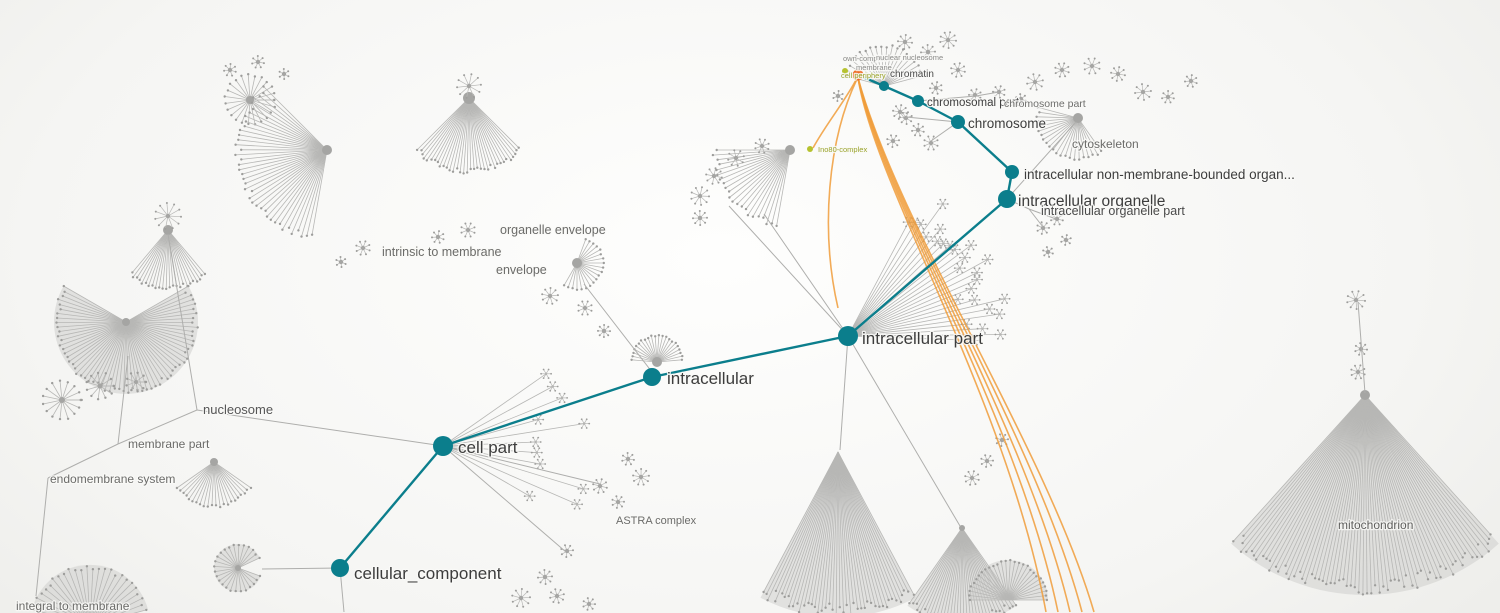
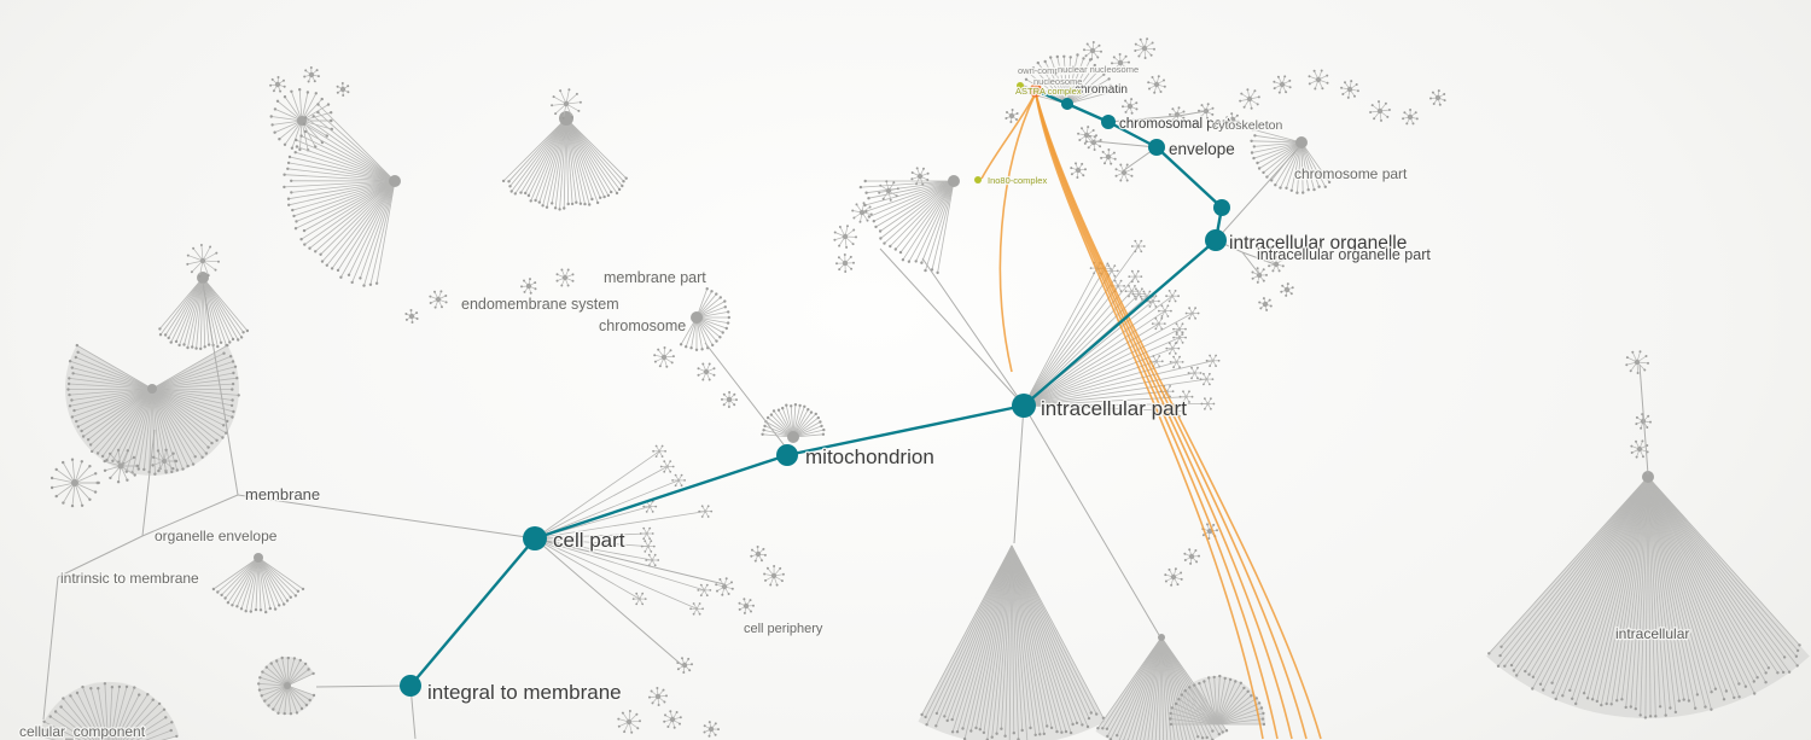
- cellular_component
+ integral to membrane
  cell part
- intracellular
+ mitochondrion
  intracellular part
  intracellular organelle
- intracellular non-membrane-bounded organ...
- chromosome
+ envelope
  chromosomal part
  intracellular organelle part
- chromosome part
+ cytoskeleton
  chromatin
- organelle envelope
+ membrane part
- intrinsic to membrane
+ endomembrane system
- envelope
+ chromosome
- nucleosome
+ membrane
- membrane part
+ organelle envelope
- endomembrane system
+ intrinsic to membrane
- integral to membrane
+ cellular_component
- ASTRA complex
+ cell periphery
- cytoskeleton
+ chromosome part
- mitochondrion
+ intracellular
  own-complex
  nuclear nucleosome
- membrane
+ nucleosome
- cell periphery
+ ASTRA complex
  Ino80-complex
